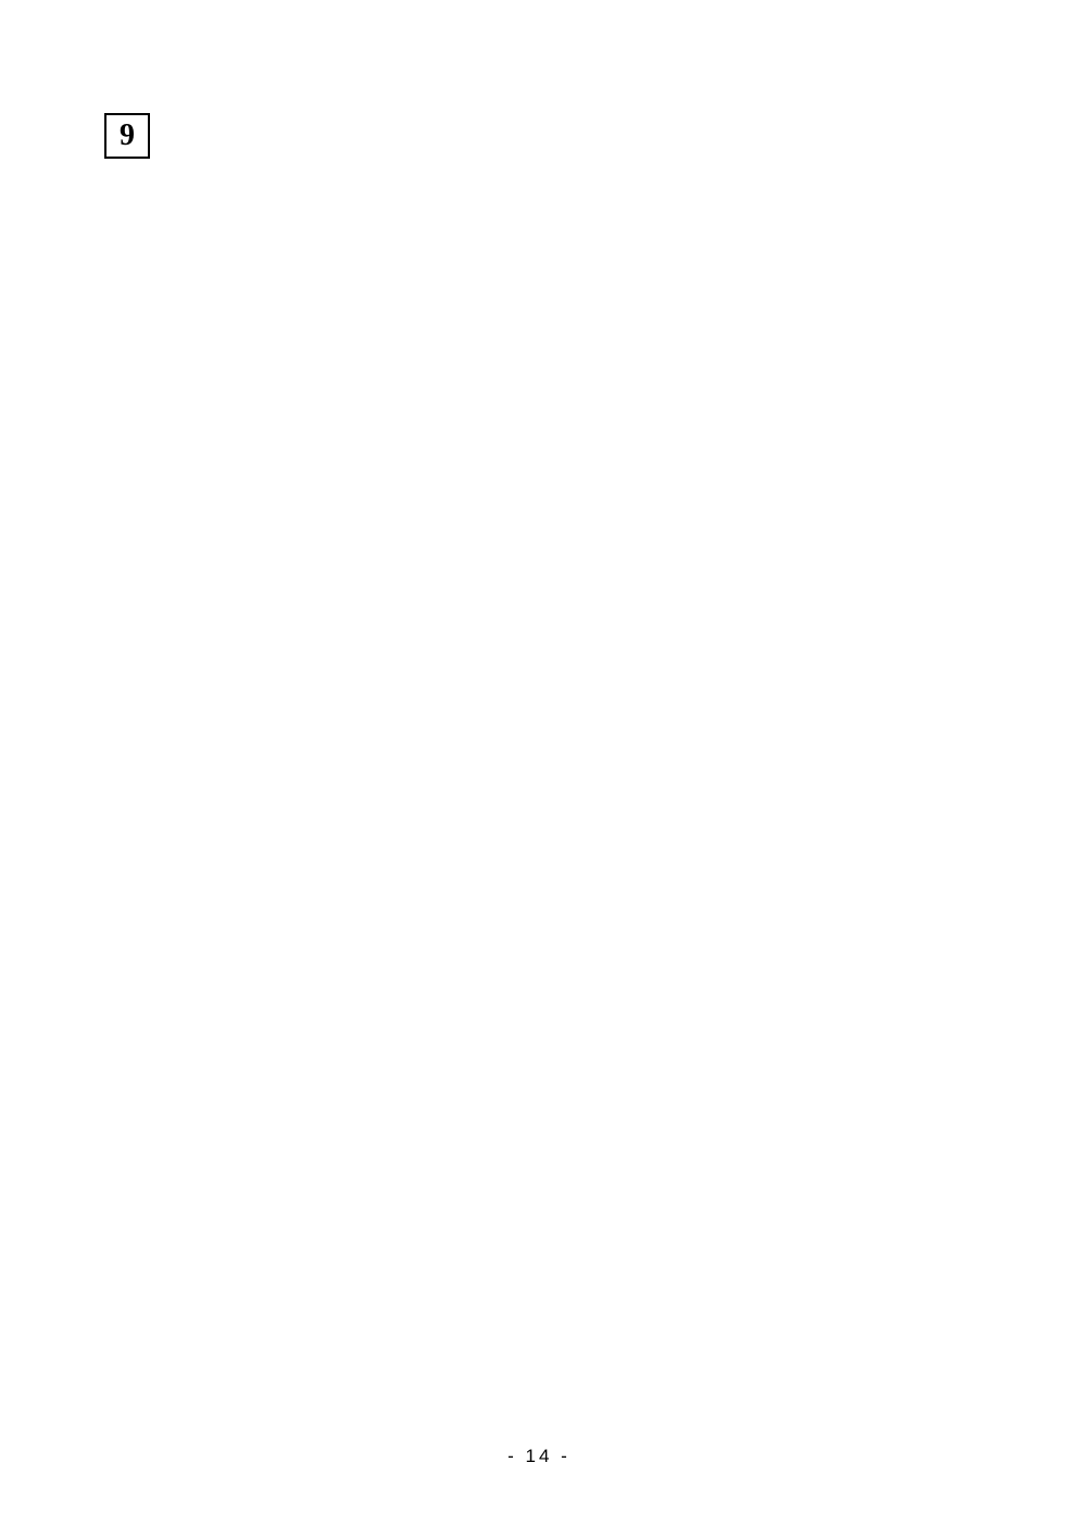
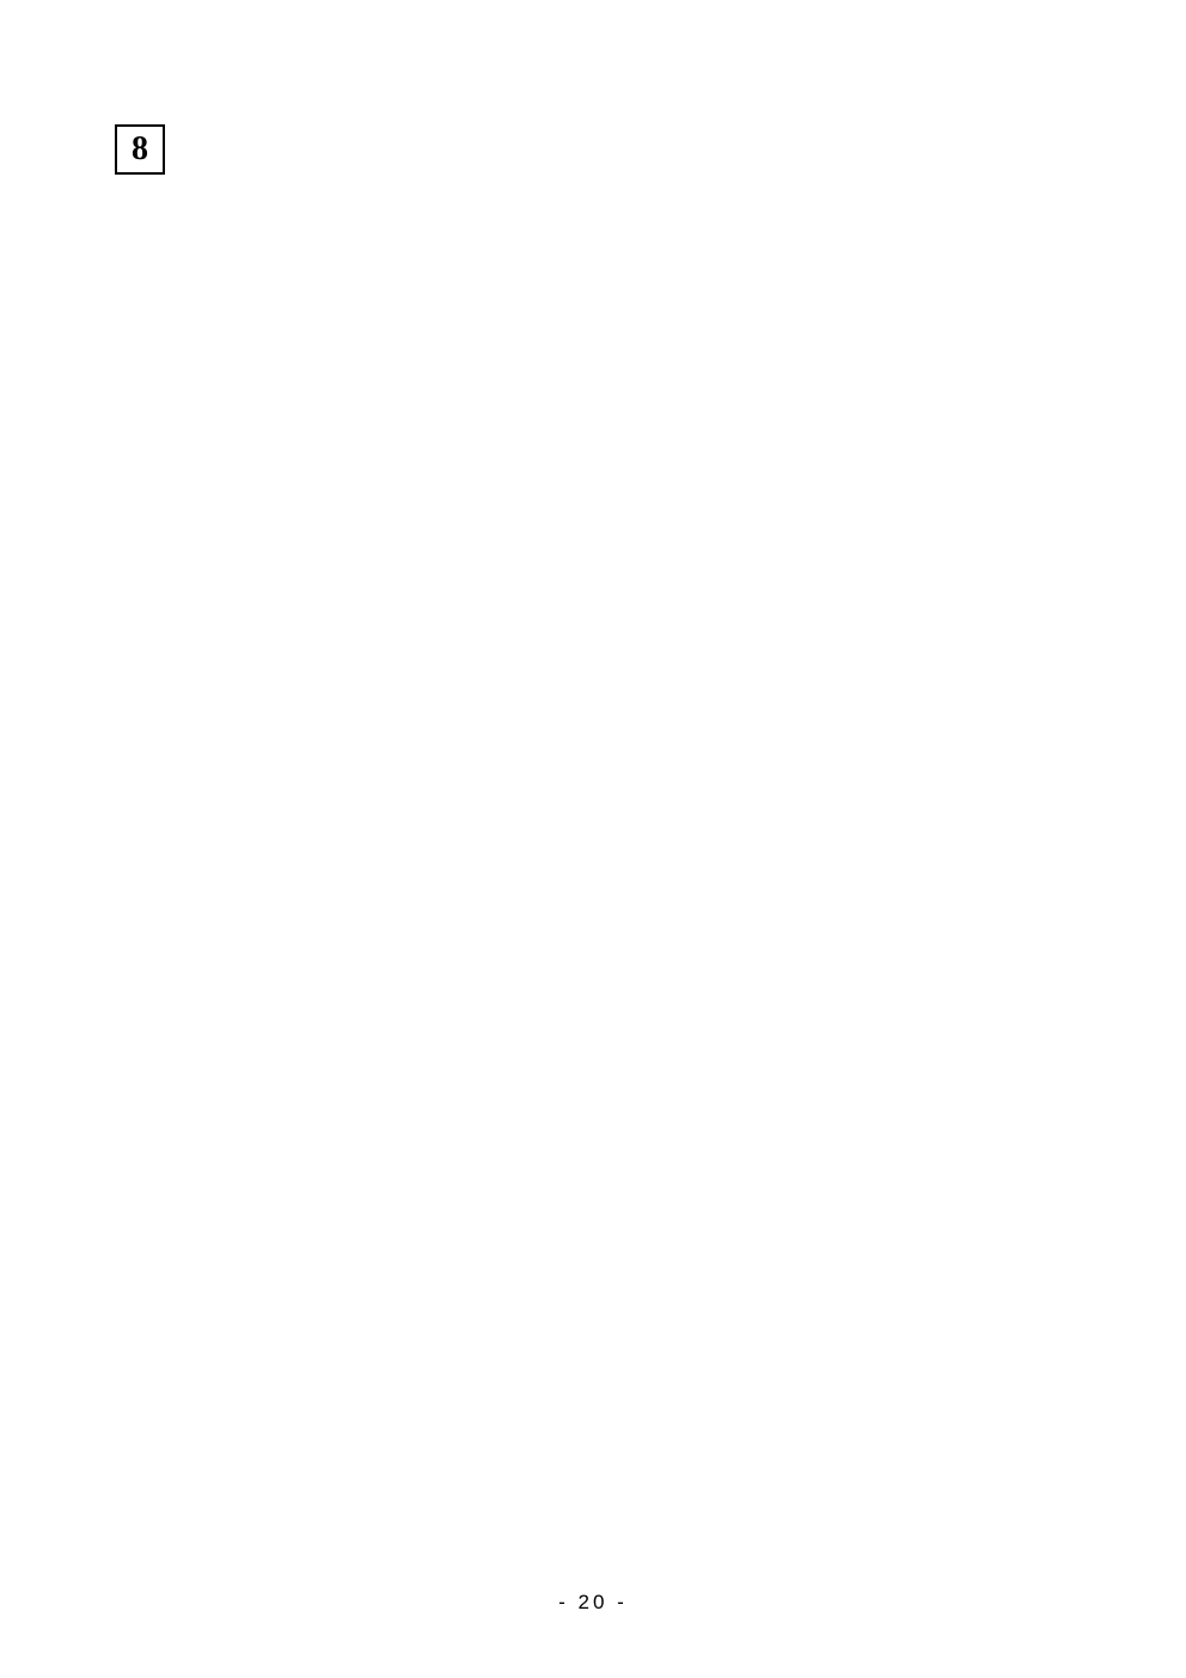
- 9
+ 8
- - 14 -
+ - 20 -
